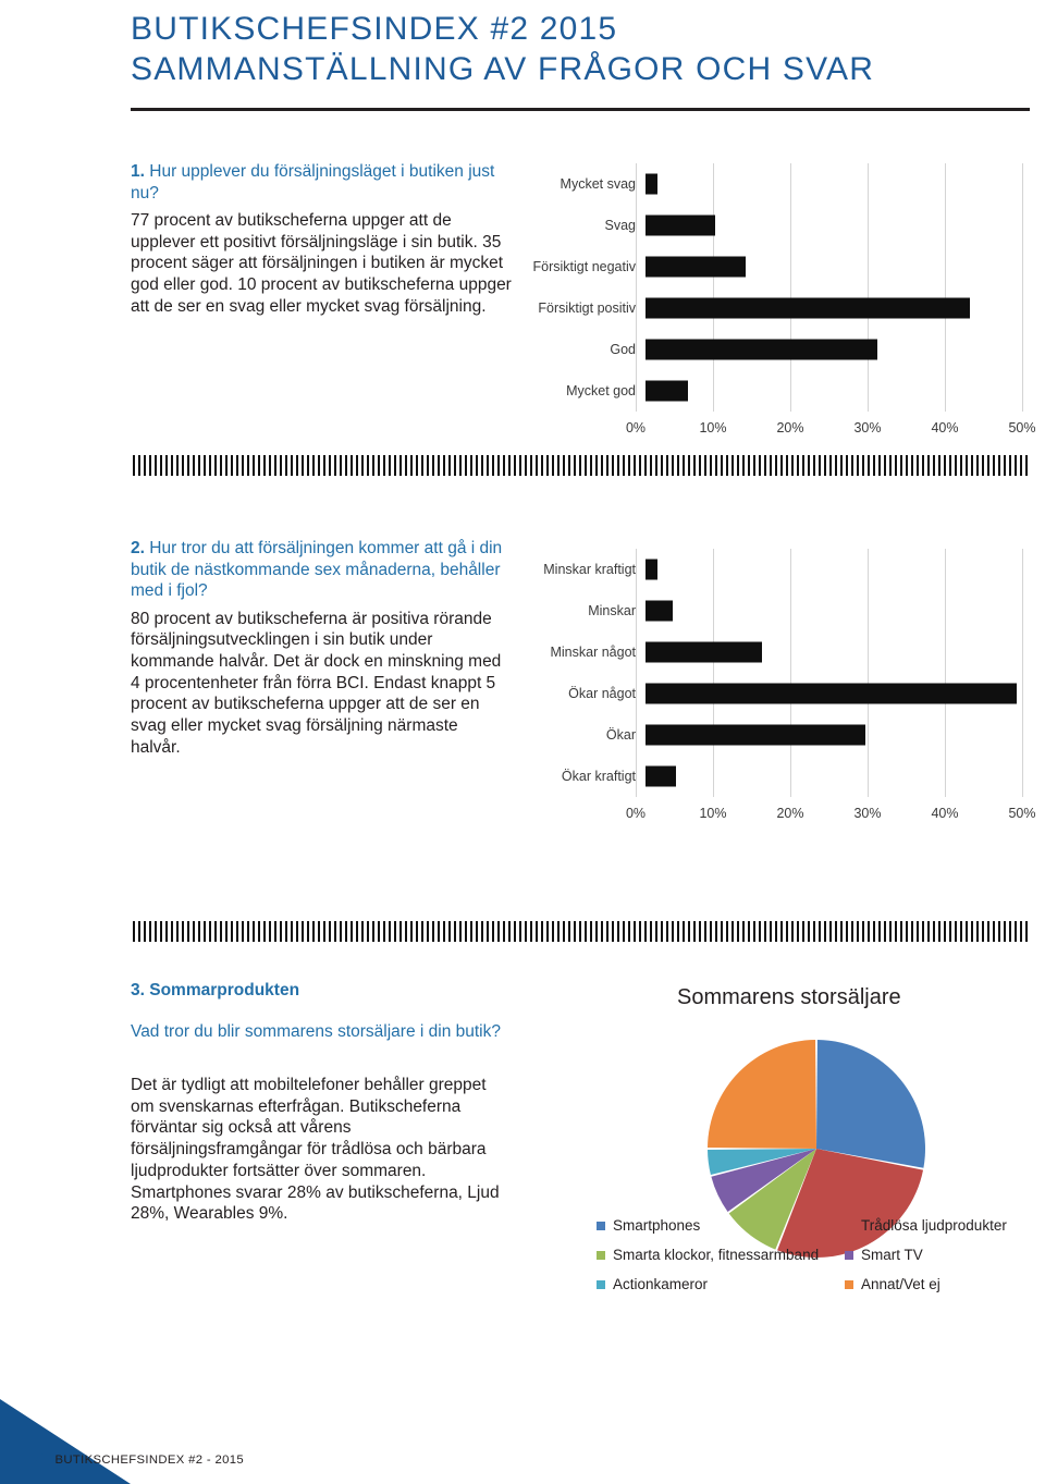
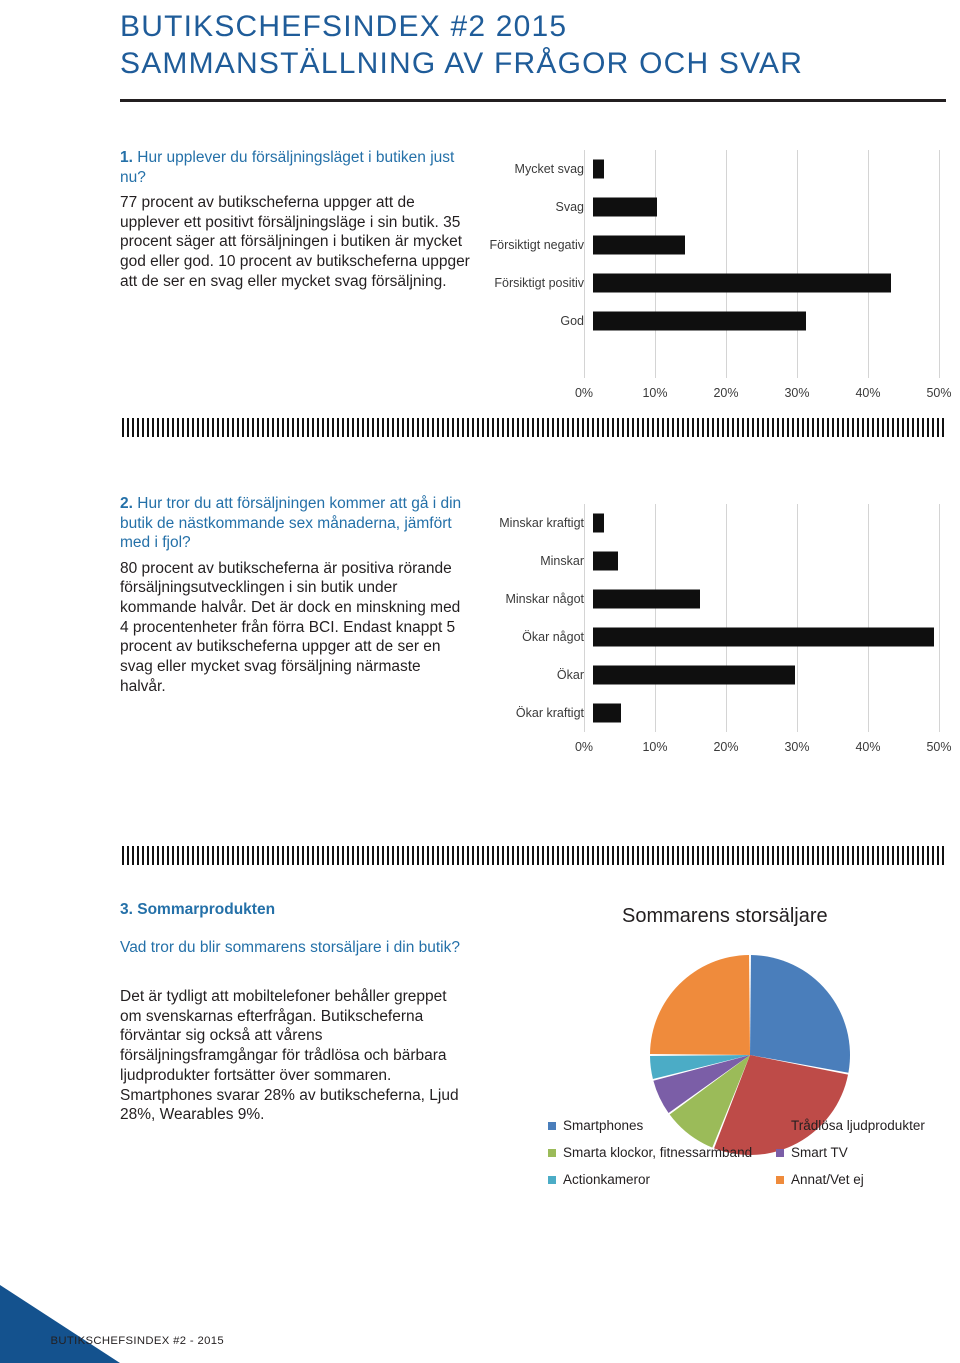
  BUTIKSCHEFSINDEX #2 2015
  SAMMANSTÄLLNING AV FRÅGOR OCH SVAR
  1. Hur upplever du försäljningsläget i butiken just nu?
  77 procent av butikscheferna uppger att de upplever ett positivt försäljningsläge i sin butik. 35 procent säger att försäljningen i butiken är mycket god eller god. 10 procent av butikscheferna uppger att de ser en svag eller mycket svag försäljning.
  Mycket svag
  Svag
  Försiktigt negativ
  Försiktigt positiv
  God
- Mycket god
  0%
  10%
  20%
  30%
  40%
  50%
- 2. Hur tror du att försäljningen kommer att gå i din butik de nästkommande sex månaderna, behåller med i fjol?
+ 2. Hur tror du att försäljningen kommer att gå i din butik de nästkommande sex månaderna, jämfört med i fjol?
  80 procent av butikscheferna är positiva rörande försäljningsutvecklingen i sin butik under kommande halvår. Det är dock en minskning med 4 procentenheter från förra BCI. Endast knappt 5 procent av butikscheferna uppger att de ser en svag eller mycket svag försäljning närmaste halvår.
  Minskar kraftigt
  Minskar
  Minskar något
  Ökar något
  Ökar
  Ökar kraftigt
  0%
  10%
  20%
  30%
  40%
  50%
  3. Sommarprodukten
  Vad tror du blir sommarens storsäljare i din butik?
  Det är tydligt att mobiltelefoner behåller greppet om svenskarnas efterfrågan. Butikscheferna förväntar sig också att vårens försäljningsframgångar för trådlösa och bärbara ljudprodukter fortsätter över sommaren.
  Smartphones svarar 28% av butikscheferna, Ljud 28%, Wearables 9%.
  Sommarens storsäljare
  Smartphones
  Trådlösa ljudprodukter
  Smarta klockor, fitnessarmband
  Smart TV
  Actionkameror
  Annat/Vet ej
  BUTIKSCHEFSINDEX #2 - 2015
